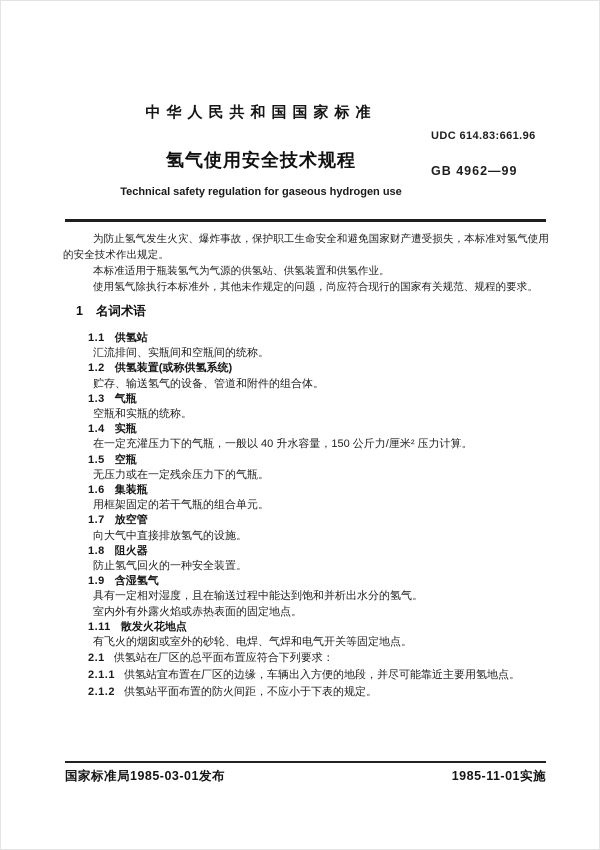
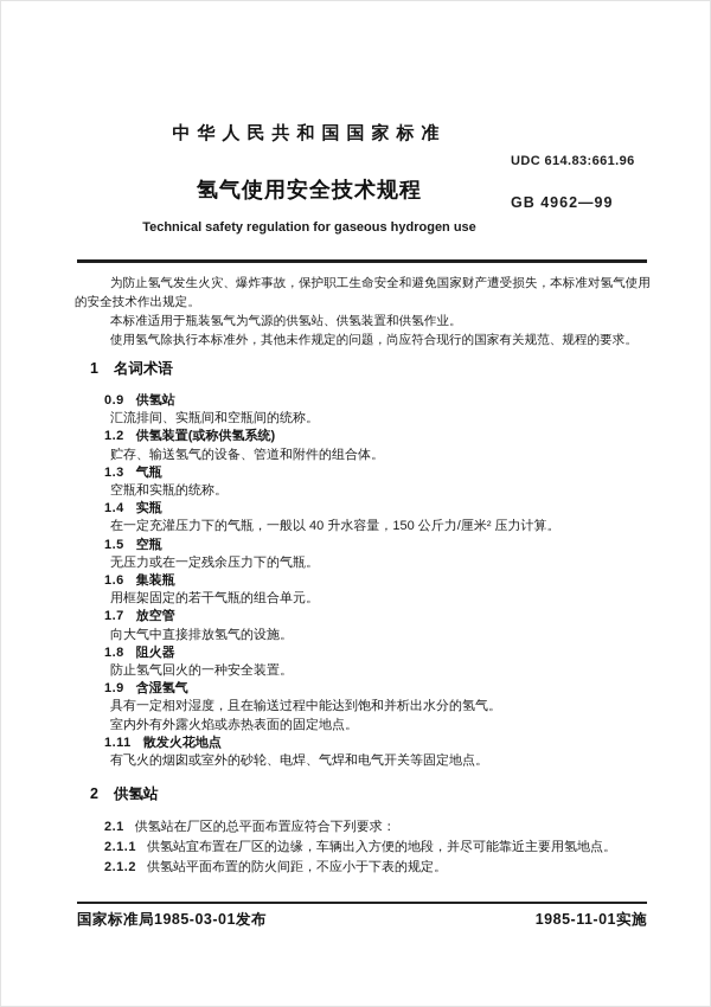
  中华人民共和国国家标准
  氢气使用安全技术规程
  Technical safety regulation for gaseous hydrogen use
  UDC 614.83:661.96
  GB 4962—99
  为防止氢气发生火灾、爆炸事故，保护职工生命安全和避免国家财产遭受损失，本标准对氢气使用的安全技术作出规定。
  本标准适用于瓶装氢气为气源的供氢站、供氢装置和供氢作业。
  使用氢气除执行本标准外，其他未作规定的问题，尚应符合现行的国家有关规范、规程的要求。
  1 名词术语
- 1.1 供氢站
+ 0.9 供氢站
  汇流排间、实瓶间和空瓶间的统称。
  1.2 供氢装置(或称供氢系统)
  贮存、输送氢气的设备、管道和附件的组合体。
  1.3 气瓶
  空瓶和实瓶的统称。
  1.4 实瓶
  在一定充灌压力下的气瓶，一般以 40 升水容量，150 公斤力/厘米² 压力计算。
  1.5 空瓶
  无压力或在一定残余压力下的气瓶。
  1.6 集装瓶
  用框架固定的若干气瓶的组合单元。
  1.7 放空管
  向大气中直接排放氢气的设施。
  1.8 阻火器
  防止氢气回火的一种安全装置。
  1.9 含湿氢气
  具有一定相对湿度，且在输送过程中能达到饱和并析出水分的氢气。
  室内外有外露火焰或赤热表面的固定地点。
  1.11 散发火花地点
  有飞火的烟囱或室外的砂轮、电焊、气焊和电气开关等固定地点。
+ 2 供氢站
  2.1 供氢站在厂区的总平面布置应符合下列要求：
  2.1.1 供氢站宜布置在厂区的边缘，车辆出入方便的地段，并尽可能靠近主要用氢地点。
  2.1.2 供氢站平面布置的防火间距，不应小于下表的规定。
  国家标准局1985-03-01发布
  1985-11-01实施
